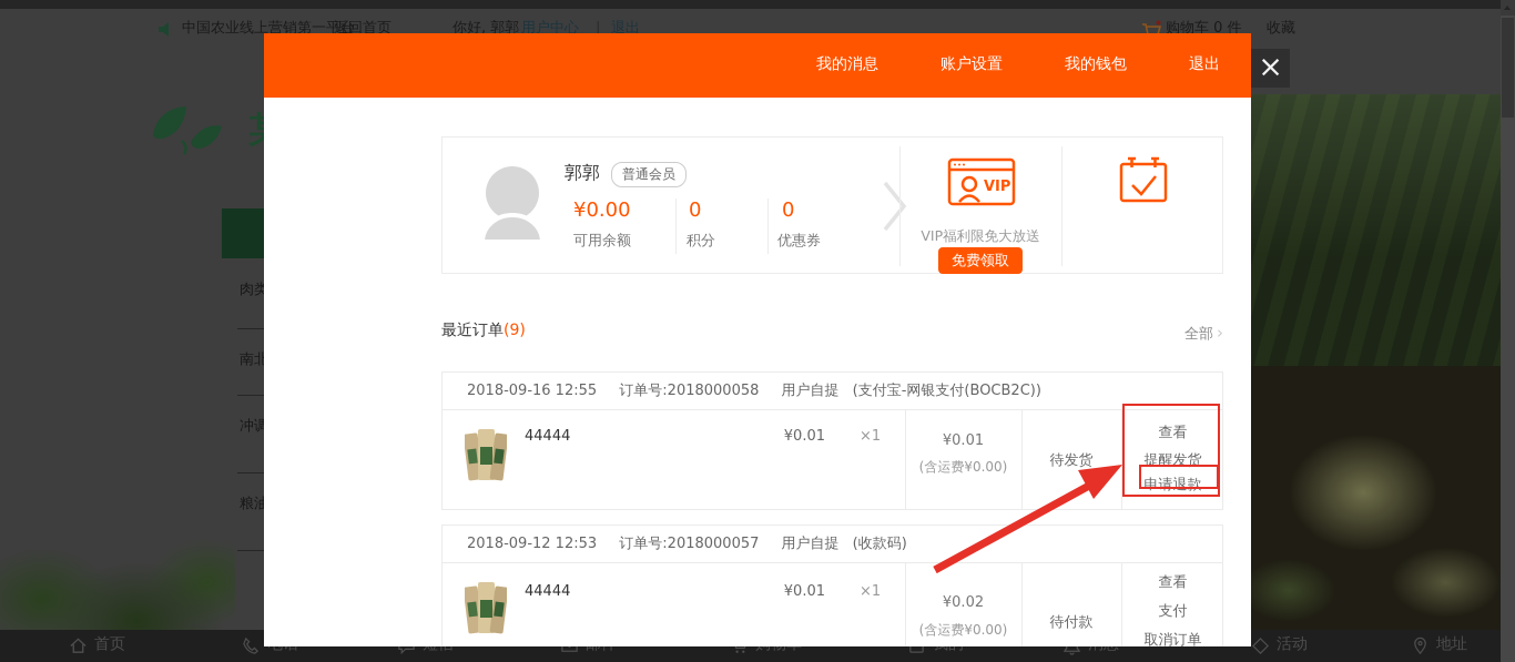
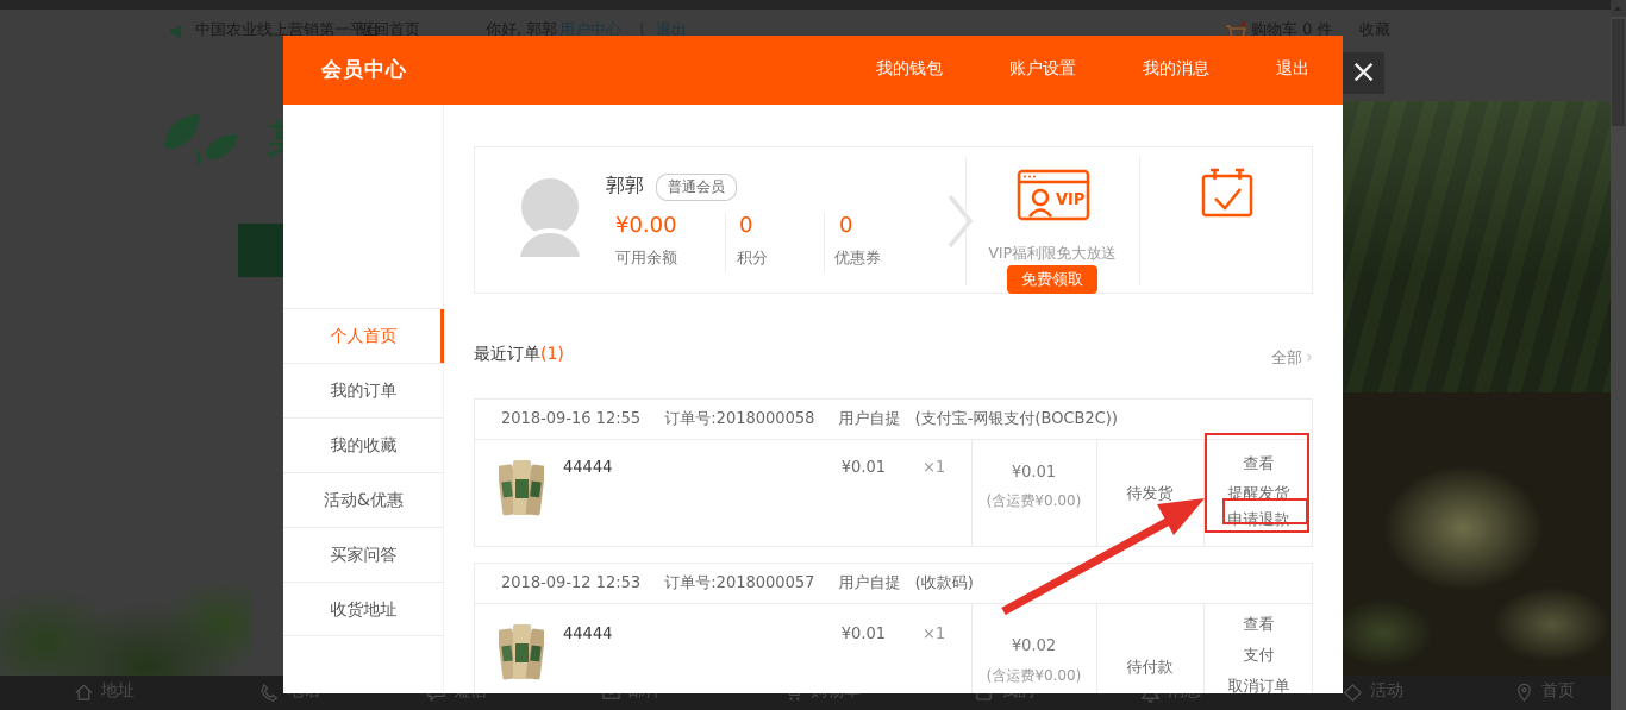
  中国农业线上营销第一平台
  返回首页
  你好, 郭郭
  用户中心
  |
  退出
  购物车 0 件
  收藏
- 肉类
- 南北
- 冲调
- 粮油
- 首页
+ 地址
  活动
- 地址
+ 首页
+ 会员中心
- 我的消息
+ 我的钱包
  账户设置
- 我的钱包
+ 我的消息
  退出
+ 个人首页
+ 我的订单
+ 我的收藏
+ 活动&优惠
+ 买家问答
+ 收货地址
  郭郭
  普通会员
  ¥0.00
  可用余额
  0
  积分
  0
  优惠券
  VIP
  VIP福利限免大放送
  免费领取
- 最近订单(9)
+ 最近订单(1)
  全部 ›
  2018-09-16 12:55 订单号:2018000058 用户自提 (支付宝-网银支付(BOCB2C))
  44444
  ¥0.01
  ×1
  ¥0.01
  (含运费¥0.00)
  待发货
  查看
  提醒发货
  申请退款
  2018-09-12 12:53 订单号:2018000057 用户自提 (收款码)
  44444
  ¥0.01
  ×1
  ¥0.02
  (含运费¥0.00)
  待付款
  查看
  支付
  取消订单
  ×
